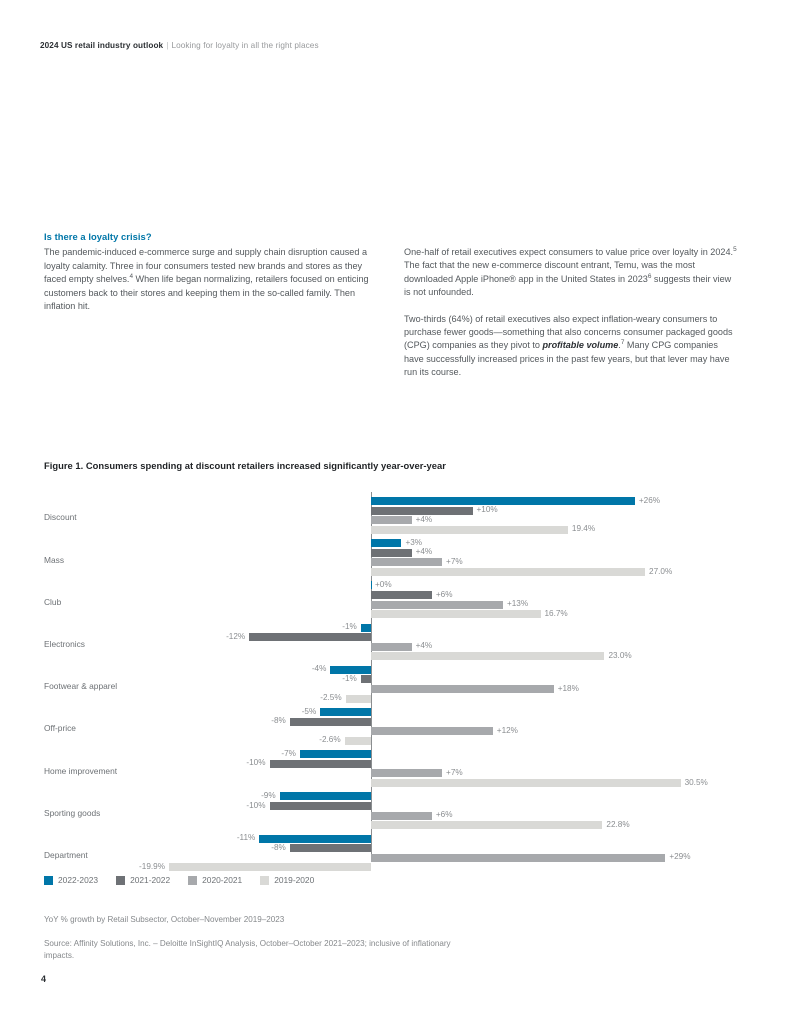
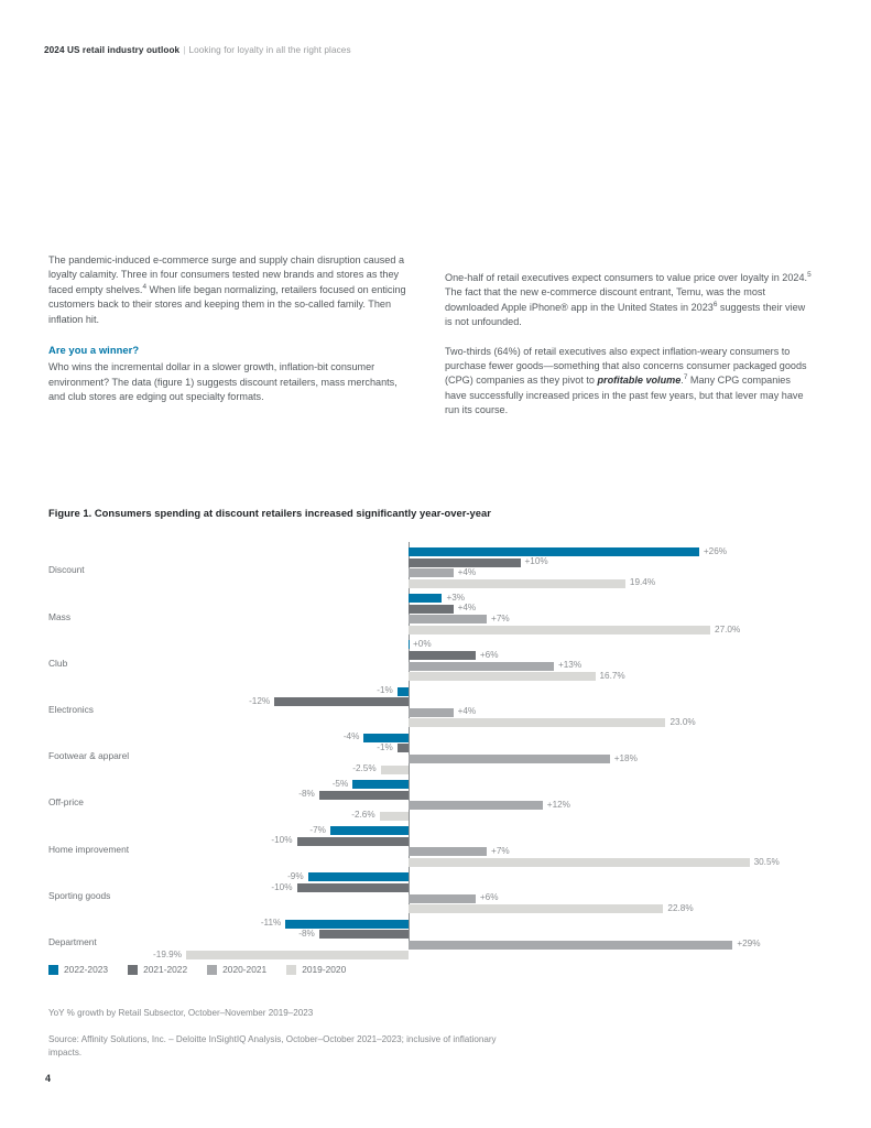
  2024 US retail industry outlook | Looking for loyalty in all the right places
- Is there a loyalty crisis?
  The pandemic-induced e-commerce surge and supply chain disruption caused a loyalty calamity. Three in four consumers tested new brands and stores as they faced empty shelves. When life began normalizing, retailers focused on enticing customers back to their stores and keeping them in the so-called family. Then inflation hit.
+ Are you a winner?
+ Who wins the incremental dollar in a slower growth, inflation-bit consumer environment? The data (figure 1) suggests discount retailers, mass merchants, and club stores are edging out specialty formats.
  One-half of retail executives expect consumers to value price over loyalty in 2024. The fact that the new e-commerce discount entrant, Temu, was the most downloaded Apple iPhone® app in the United States in 2023 suggests their view is not unfounded.
  Two-thirds (64%) of retail executives also expect inflation-weary consumers to purchase fewer goods—something that also concerns consumer packaged goods (CPG) companies as they pivot to profitable volume. Many CPG companies have successfully increased prices in the past few years, but that lever may have run its course.
  Figure 1. Consumers spending at discount retailers increased significantly year-over-year
  Discount
  +26%
  +10%
  +4%
  19.4%
  Mass
  +3%
  +4%
  +7%
  27.0%
  Club
  +0%
  +6%
  +13%
  16.7%
  Electronics
  -1%
  -12%
  +4%
  23.0%
  Footwear & apparel
  -4%
  -1%
  +18%
  -2.5%
  Off-price
  -5%
  -8%
  +12%
  -2.6%
  Home improvement
  -7%
  -10%
  +7%
  30.5%
  Sporting goods
  -9%
  -10%
  +6%
  22.8%
  Department
  -11%
  -8%
  +29%
  -19.9%
  2022-2023
  2021-2022
  2020-2021
  2019-2020
  YoY % growth by Retail Subsector, October–November 2019–2023
  Source: Affinity Solutions, Inc. – Deloitte InSightIQ Analysis, October–October 2021–2023; inclusive of inflationary impacts.
  4
